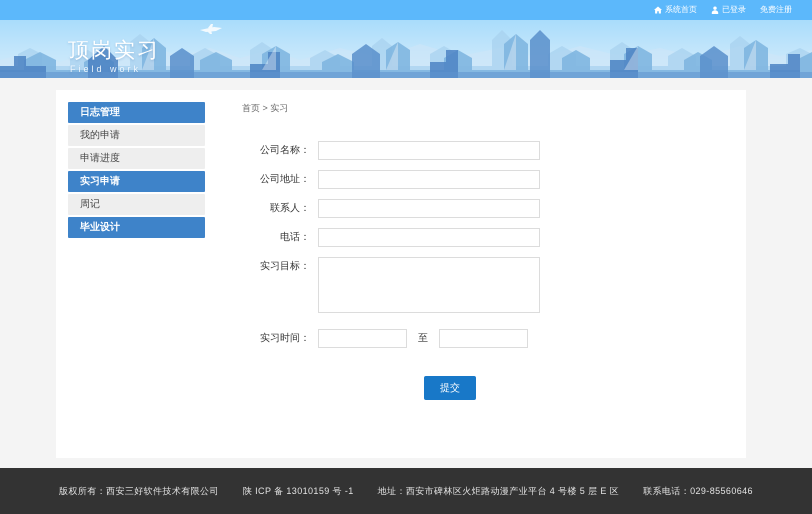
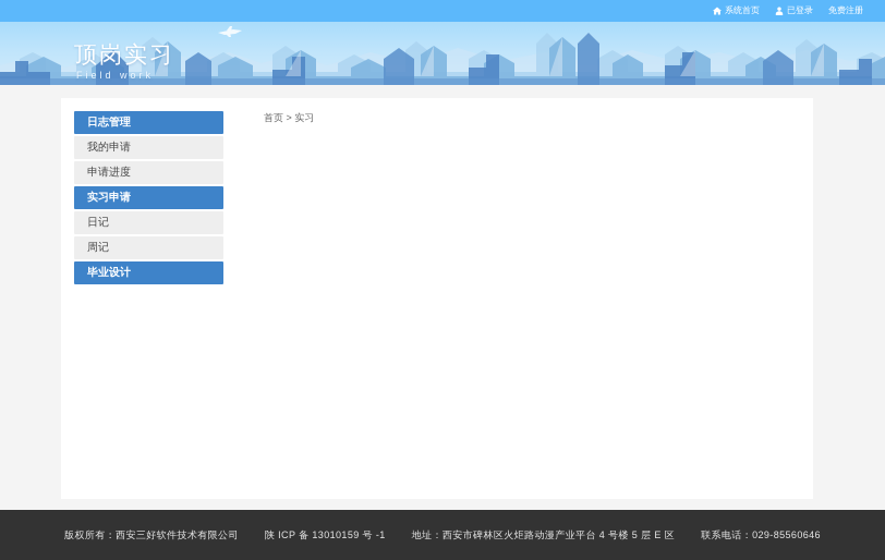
  系统首页
  已登录
  免费注册
  顶岗实习
  Field work
  日志管理
  我的申请
  申请进度
  实习申请
+ 日记
  周记
  毕业设计
  首页 > 实习
- 公司名称：
- 公司地址：
- 联系人：
- 电话：
- 实习目标：
- 实习时间：
- 至
- 提交
  版权所有：西安三好软件技术有限公司
  陕 ICP 备 13010159 号 -1
  地址：西安市碑林区火炬路动漫产业平台 4 号楼 5 层 E 区
  联系电话：029-85560646
